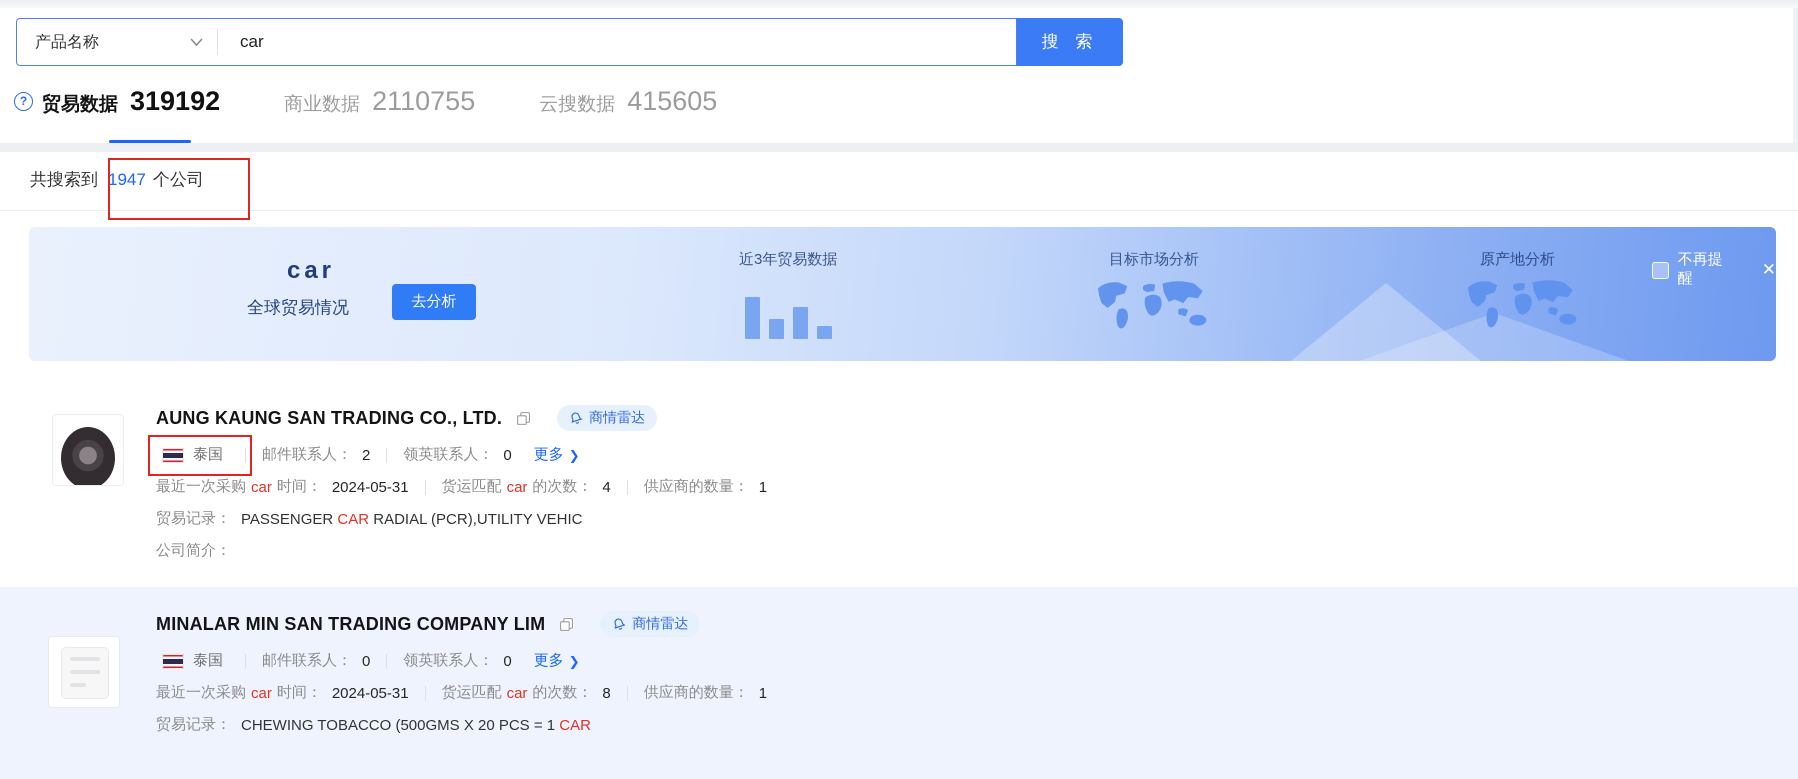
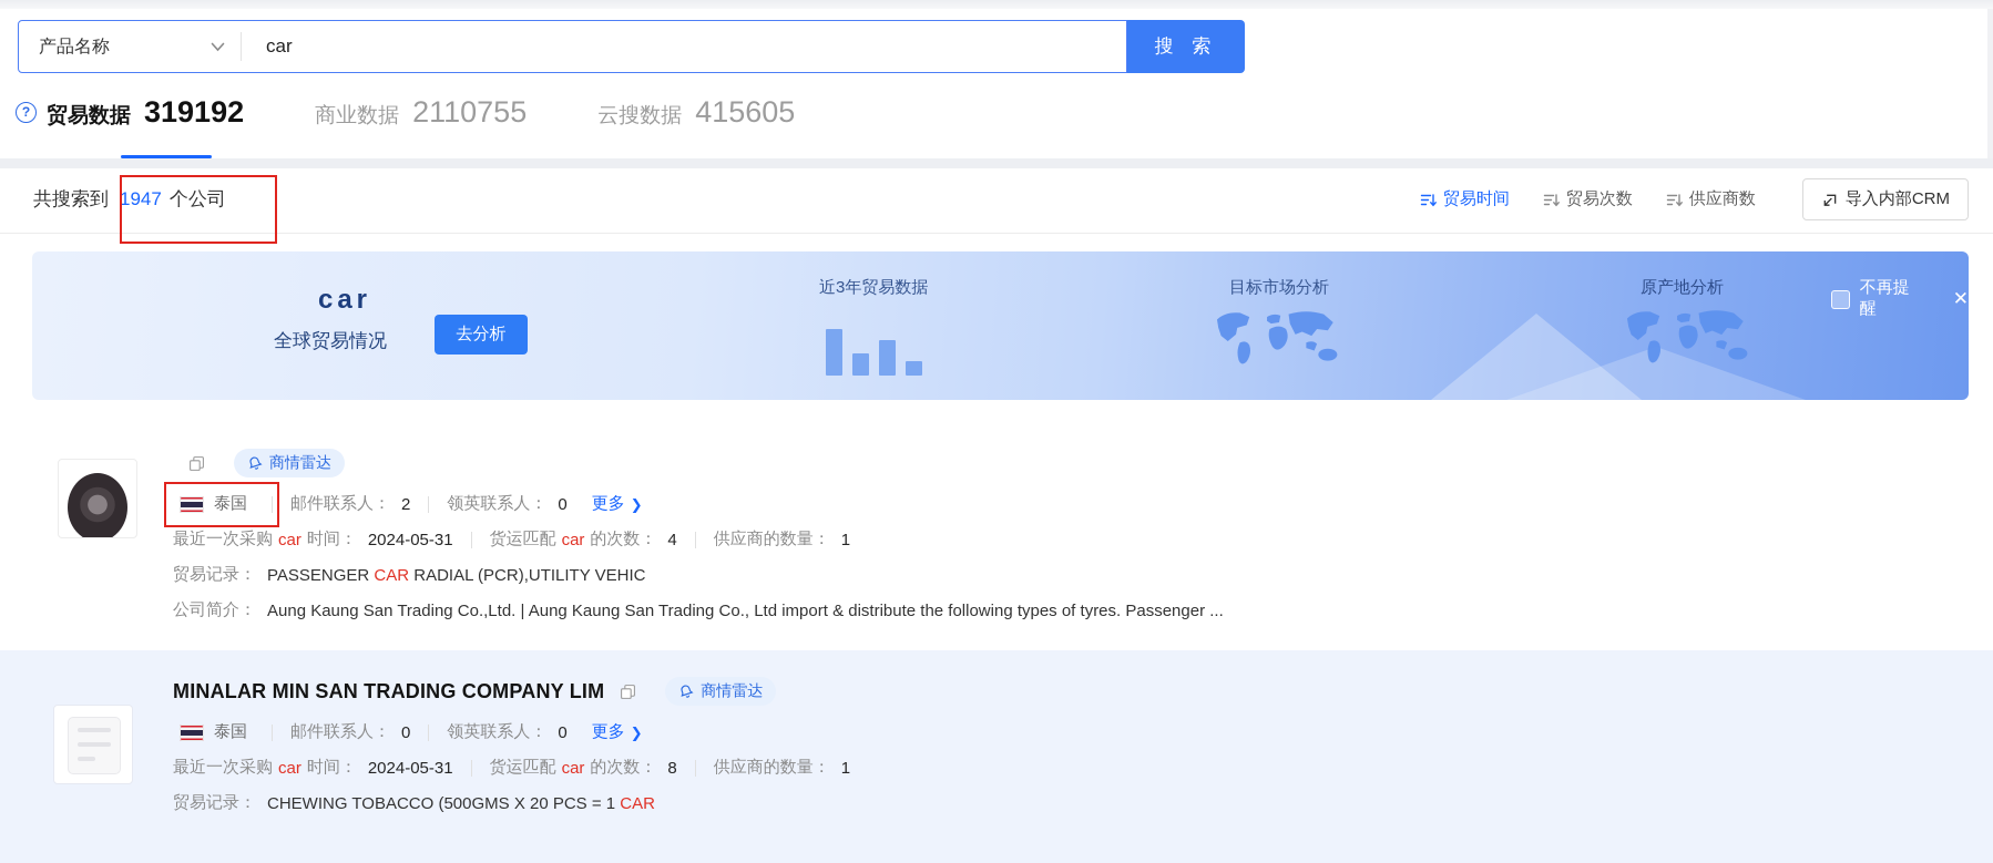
  产品名称
  car
  搜 索
  ?
  贸易数据
  319192
  商业数据
  2110755
  云搜数据
  415605
  共搜索到
  1947
  个公司
+ 贸易时间
+ 贸易次数
+ 供应商数
+ 导入内部CRM
  car
  全球贸易情况
  去分析
  近3年贸易数据
  目标市场分析
  原产地分析
  不再提醒
  ✕
- AUNG KAUNG SAN TRADING CO., LTD.
  商情雷达
  泰国
  邮件联系人：
  2
  领英联系人：
  0
  更多
  ❯
  最近一次采购
  car
  时间：
  2024-05-31
  货运匹配
  car
  的次数：
  4
  供应商的数量：
  1
  贸易记录：
  PASSENGER CAR RADIAL (PCR),UTILITY VEHIC
  公司简介：
+ Aung Kaung San Trading Co.,Ltd. | Aung Kaung San Trading Co., Ltd import & distribute the following types of tyres. Passenger ...
  MINALAR MIN SAN TRADING COMPANY LIM
  商情雷达
  泰国
  邮件联系人：
  0
  领英联系人：
  0
  更多
  ❯
  最近一次采购
  car
  时间：
  2024-05-31
  货运匹配
  car
  的次数：
  8
  供应商的数量：
  1
  贸易记录：
  CHEWING TOBACCO (500GMS X 20 PCS = 1 CAR
